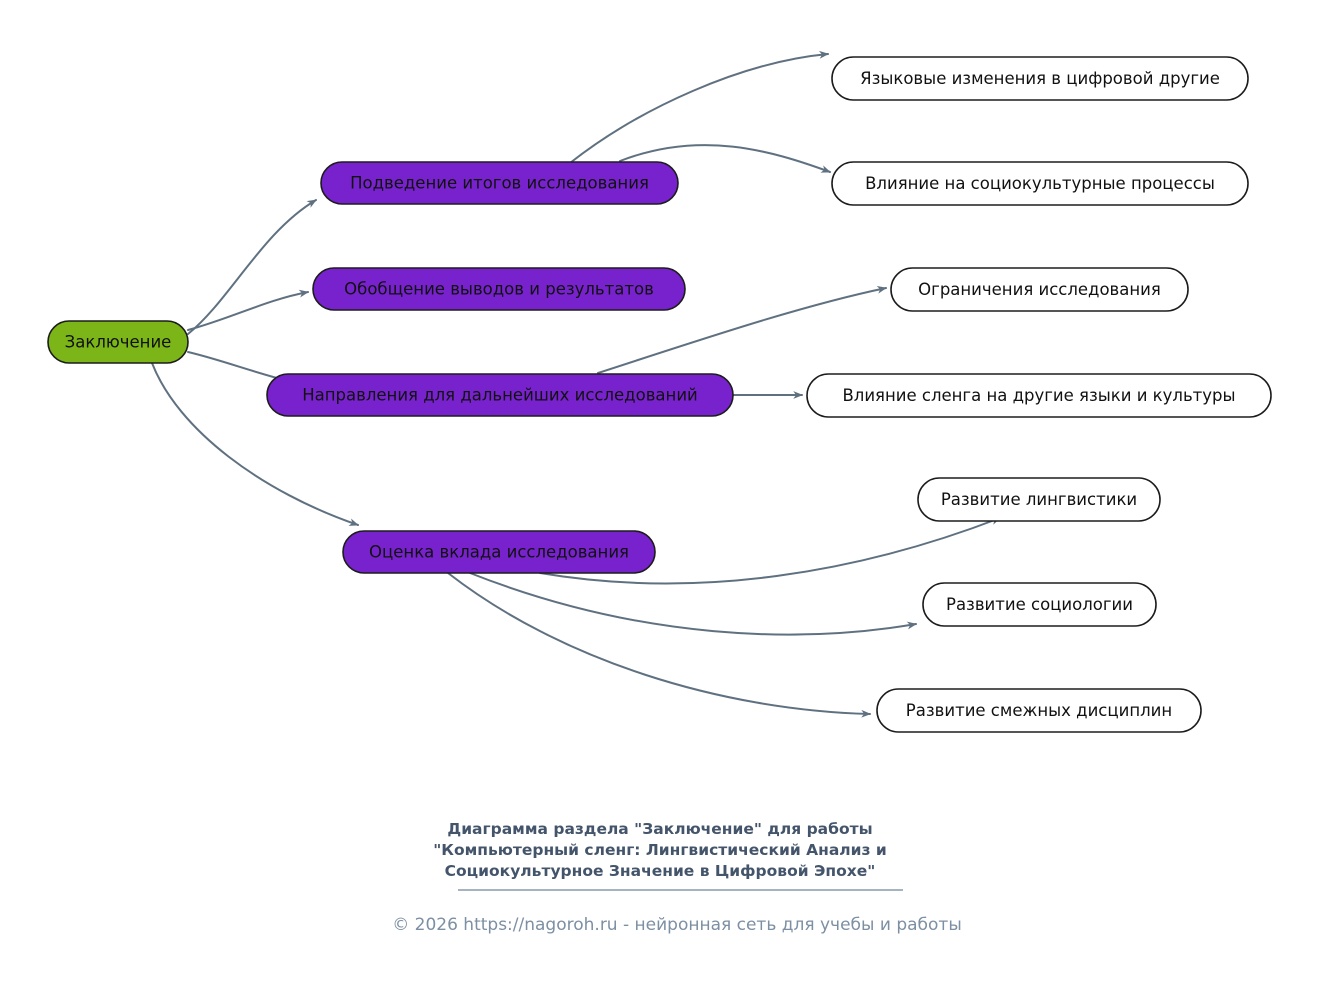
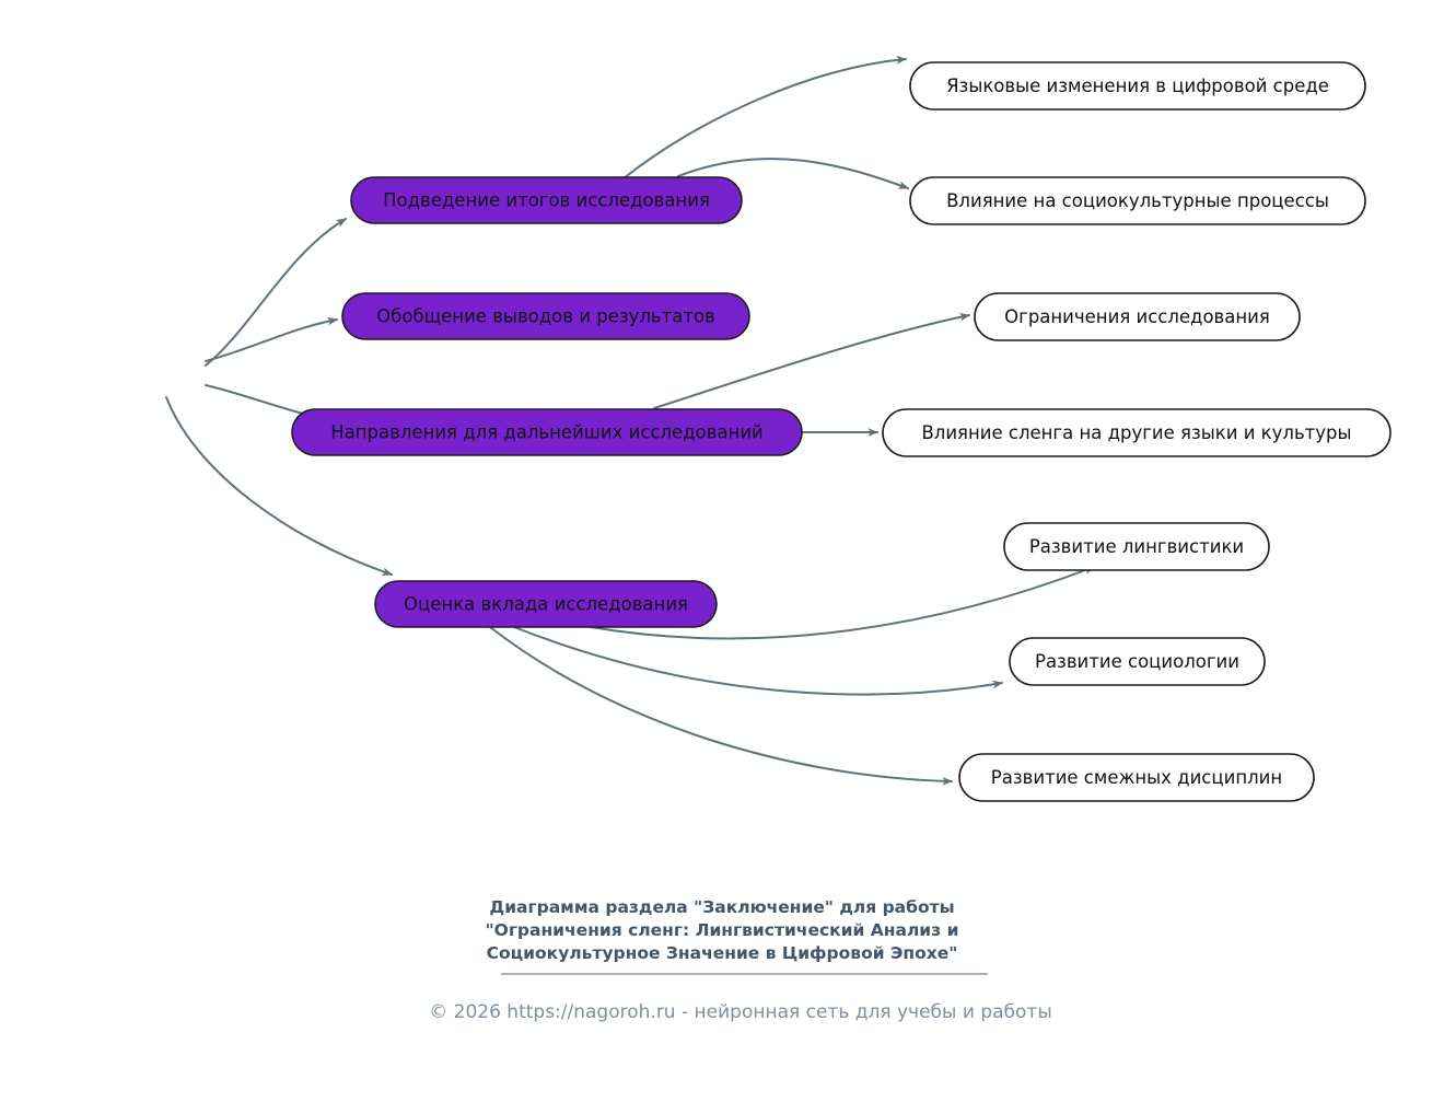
- Заключение
  Подведение итогов исследования
- Языковые изменения в цифровой другие
+ Языковые изменения в цифровой среде
  Влияние на социокультурные процессы
  Обобщение выводов и результатов
  Направления для дальнейших исследований
  Ограничения исследования
  Влияние сленга на другие языки и культуры
  Оценка вклада исследования
  Развитие лингвистики
  Развитие социологии
  Развитие смежных дисциплин
  Диаграмма раздела "Заключение" для работы
- "Компьютерный сленг: Лингвистический Анализ и
+ "Ограничения сленг: Лингвистический Анализ и
  Социокультурное Значение в Цифровой Эпохе"
  © 2026 https://nagoroh.ru - нейронная сеть для учебы и работы
